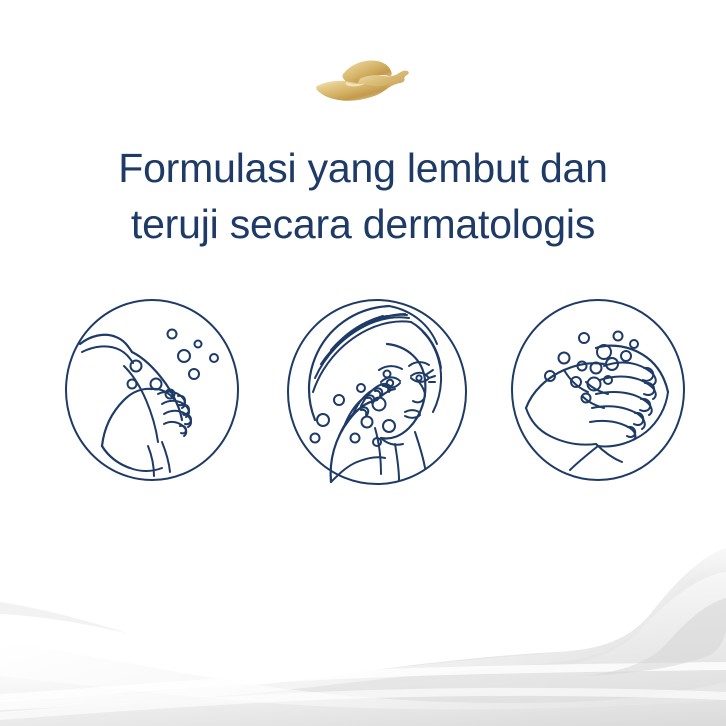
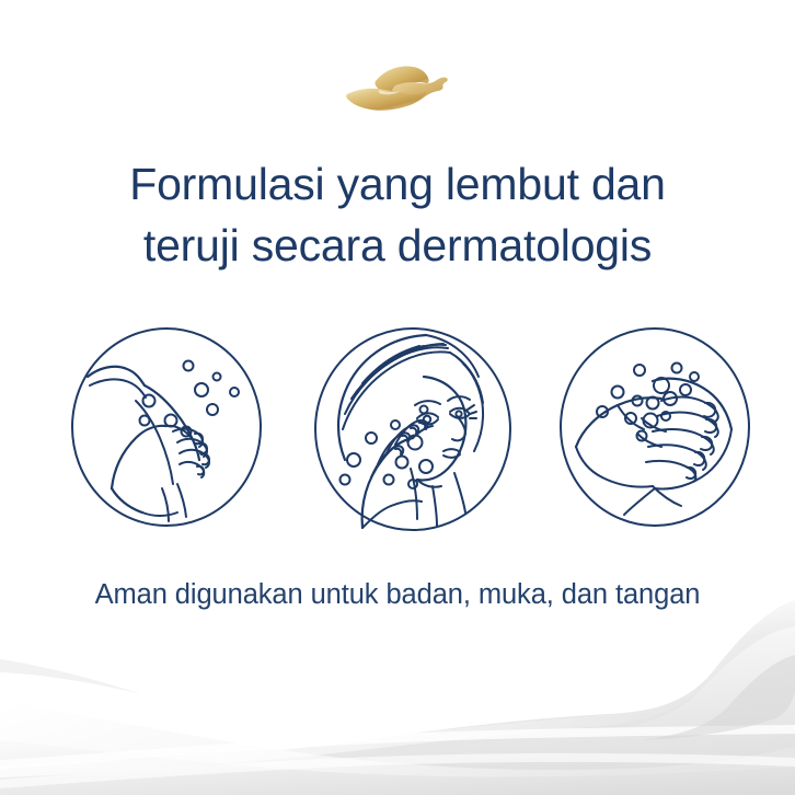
  Formulasi yang lembut dan
  teruji secara dermatologis
+ Aman digunakan untuk badan, muka, dan tangan
